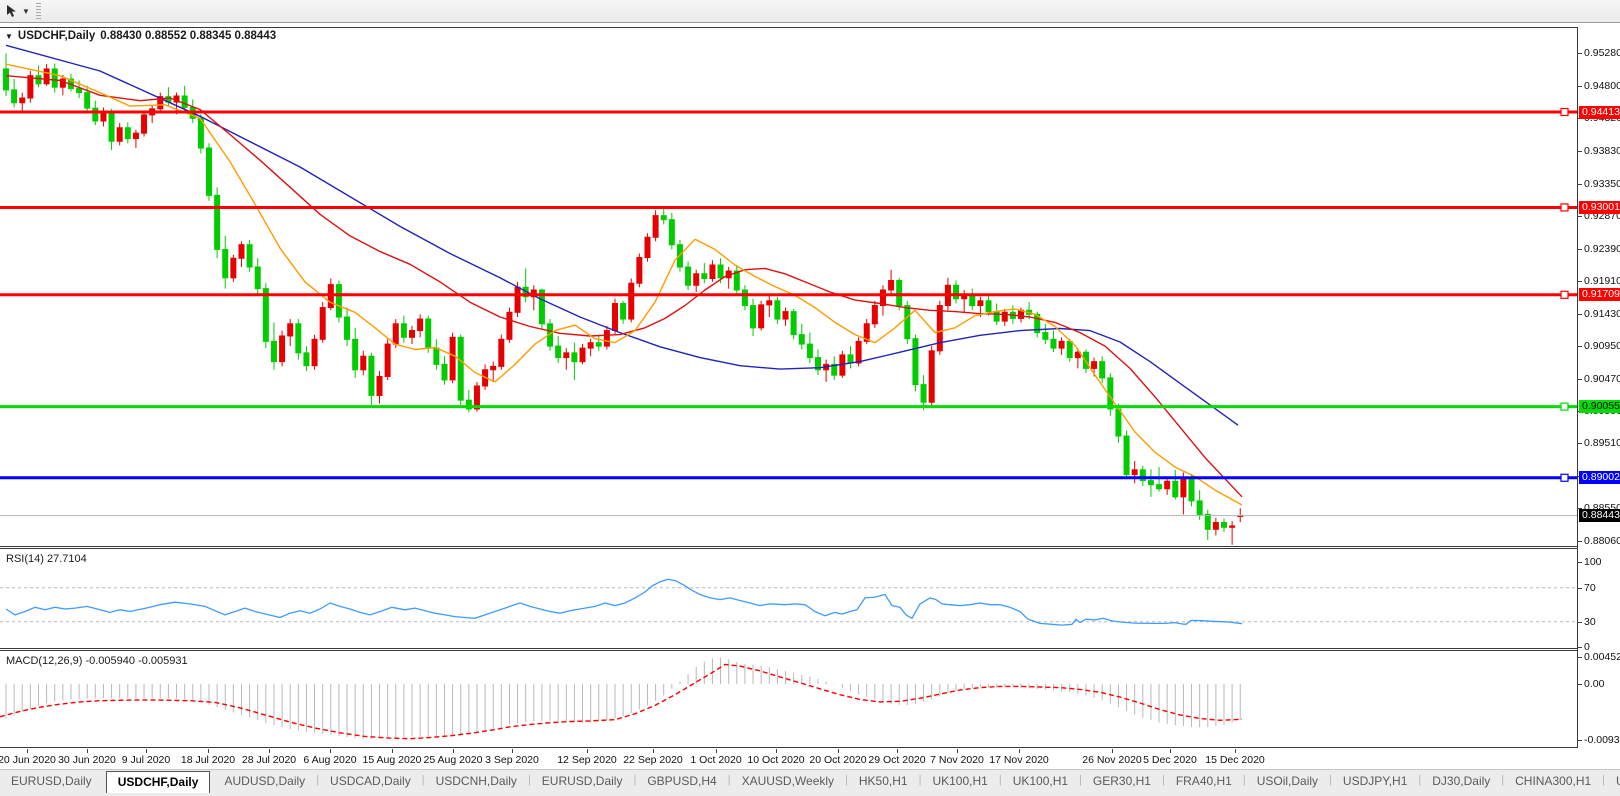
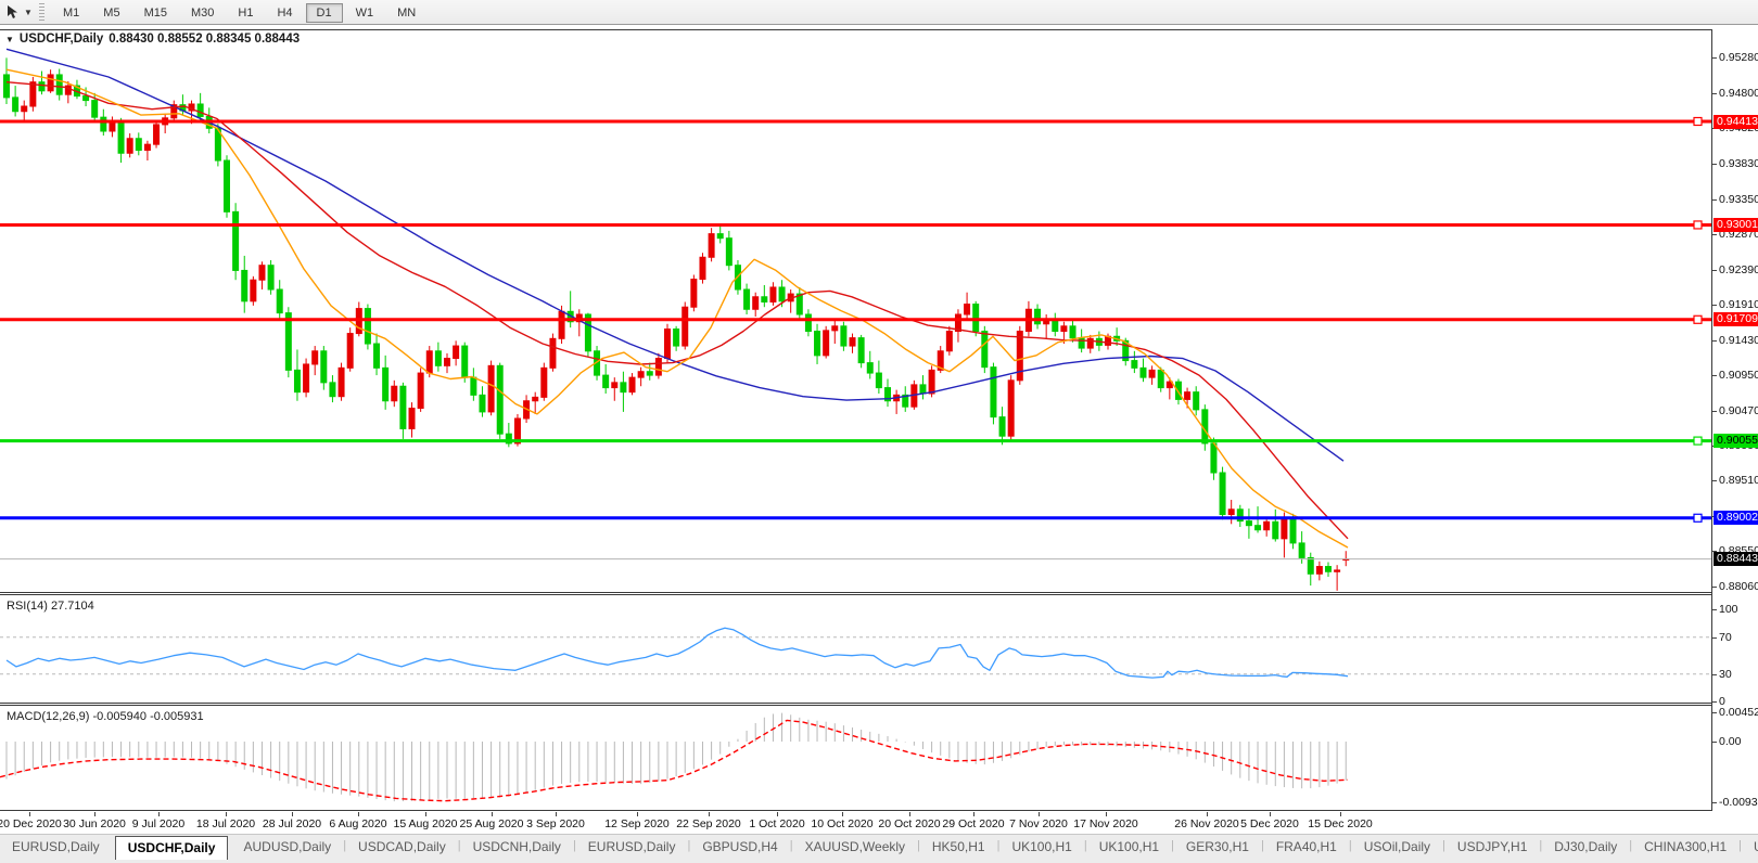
  ▼
+ M1 M5 M15 M30 H1 H4 D1 W1 MN
  ▼
  USDCHF,Daily
  0.88430 0.88552 0.88345 0.88443
  RSI(14) 27.7104
  MACD(12,26,9) -0.005940 -0.005931
  0.95280
  0.94800
  0.93830
  0.93350
  0.92870
  0.92390
  0.91910
  0.91430
  0.90950
  0.90470
  0.89510
  0.88060
  0.94413
  0.93001
  0.91709
  0.90055
  0.89002
  0.88443
  100
  70
  30
  0
  0.00452
  0.00
  -0.0093
- 20 Jun 2020
+ 20 Dec 2020
  30 Jun 2020
  9 Jul 2020
  18 Jul 2020
  28 Jul 2020
  6 Aug 2020
  15 Aug 2020
  25 Aug 2020
  3 Sep 2020
  12 Sep 2020
  22 Sep 2020
  1 Oct 2020
  10 Oct 2020
  20 Oct 2020
  29 Oct 2020
  7 Nov 2020
  17 Nov 2020
  26 Nov 2020
  5 Dec 2020
  15 Dec 2020
  EURUSD,Daily
  USDCHF,Daily
  AUDUSD,Daily
  |
  USDCAD,Daily
  |
  USDCNH,Daily
  |
  EURUSD,Daily
  |
  GBPUSD,H4
  |
  XAUUSD,Weekly
  |
  HK50,H1
  |
  UK100,H1
  |
  UK100,H1
  |
  GER30,H1
  |
  FRA40,H1
  |
  USOil,Daily
  |
  USDJPY,H1
  |
  DJ30,Daily
  |
  CHINA300,H1
  |
